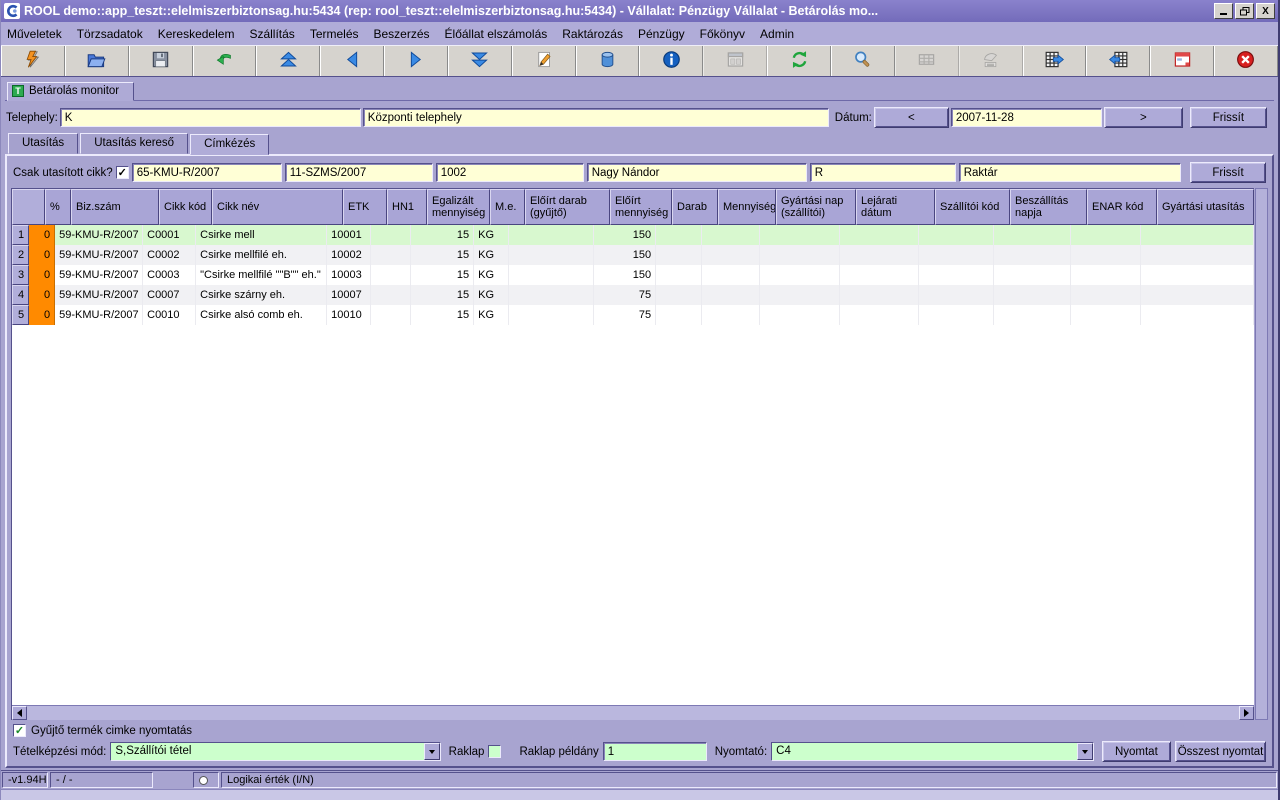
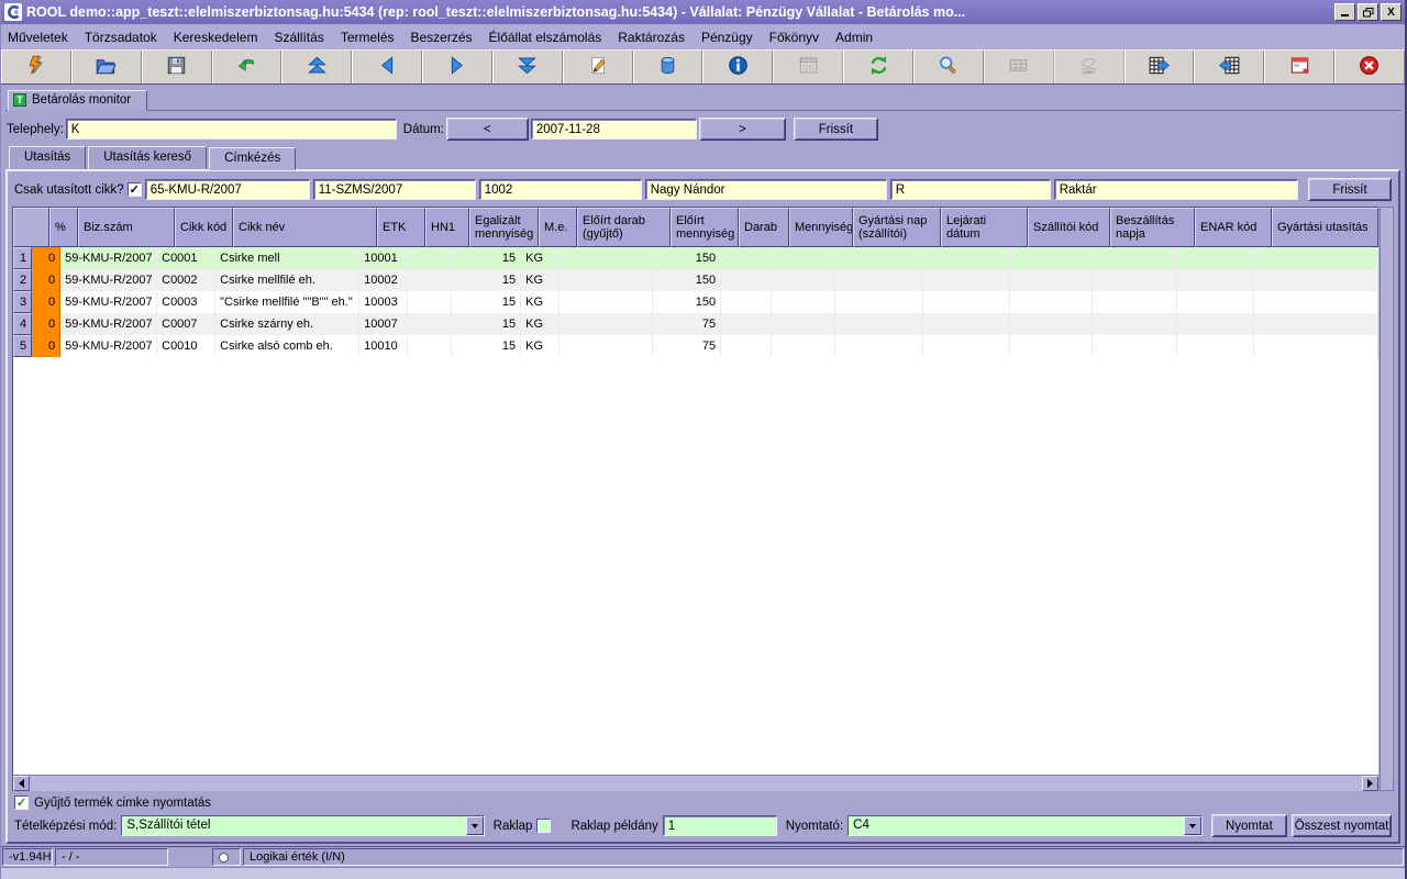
  ROOL demo::app_teszt::elelmiszerbiztonsag.hu:5434 (rep: rool_teszt::elelmiszerbiztonsag.hu:5434) - Vállalat: Pénzügy Vállalat - Betárolás mo...
  X
  Műveletek
  Törzsadatok
  Kereskedelem
  Szállítás
  Termelés
  Beszerzés
  Élőállat elszámolás
  Raktározás
  Pénzügy
  Főkönyv
  Admin
  T
  Betárolás monitor
  Telephely:
  K
- Központi telephely
  Dátum:
  <
  2007-11-28
  >
  Frissít
  Utasítás
  Utasítás kereső
  Címkézés
  Csak utasított cikk?
  65-KMU-R/2007
  11-SZMS/2007
  1002
  Nagy Nándor
  R
  Raktár
  Frissít
  %
  Biz.szám
  Cikk kód
  Cikk név
  ETK
  HN1
  Egalizált mennyiség
  M.e.
  Előírt darab (gyűjtő)
  Előírt mennyiség
  Darab
  Mennyiség
  Gyártási nap (szállítói)
  Lejárati dátum
  Szállítói kód
  Beszállítás napja
  ENAR kód
  Gyártási utasítás
  1
  0
  59-KMU-R/2007
  C0001
  Csirke mell
  10001
  15
  KG
  150
  2
  0
  59-KMU-R/2007
  C0002
  Csirke mellfilé eh.
  10002
  15
  KG
  150
  3
  0
  59-KMU-R/2007
  C0003
  "Csirke mellfilé ""B"" eh."
  10003
  15
  KG
  150
  4
  0
  59-KMU-R/2007
  C0007
  Csirke szárny eh.
  10007
  15
  KG
  75
  5
  0
  59-KMU-R/2007
  C0010
  Csirke alsó comb eh.
  10010
  15
  KG
  75
  Gyűjtő termék cimke nyomtatás
  Tételképzési mód:
  S,Szállítói tétel
  Raklap
  Raklap példány
  1
  Nyomtató:
  C4
  Nyomtat
  Összest nyomtat
  -v1.94H
  - / -
  Logikai érték (I/N)
